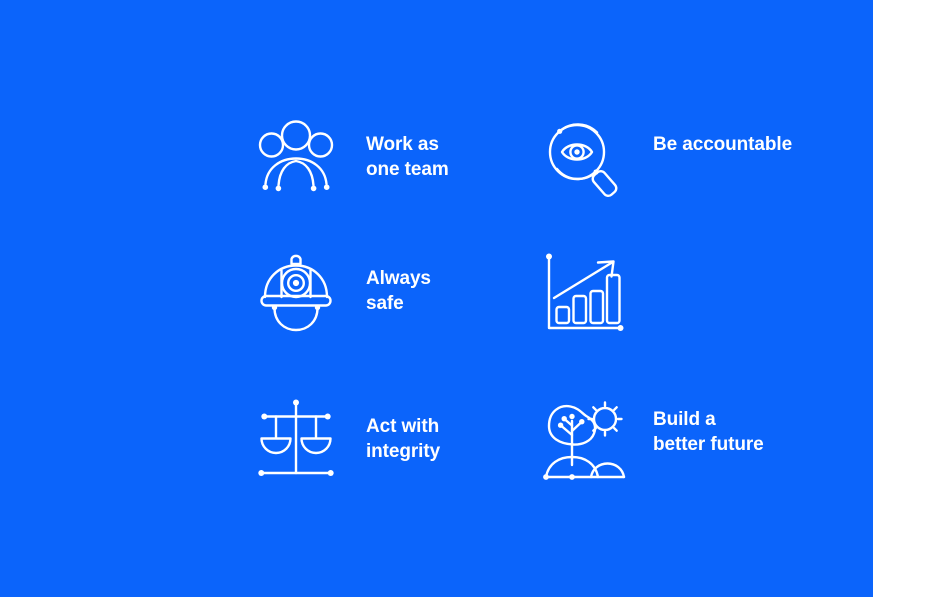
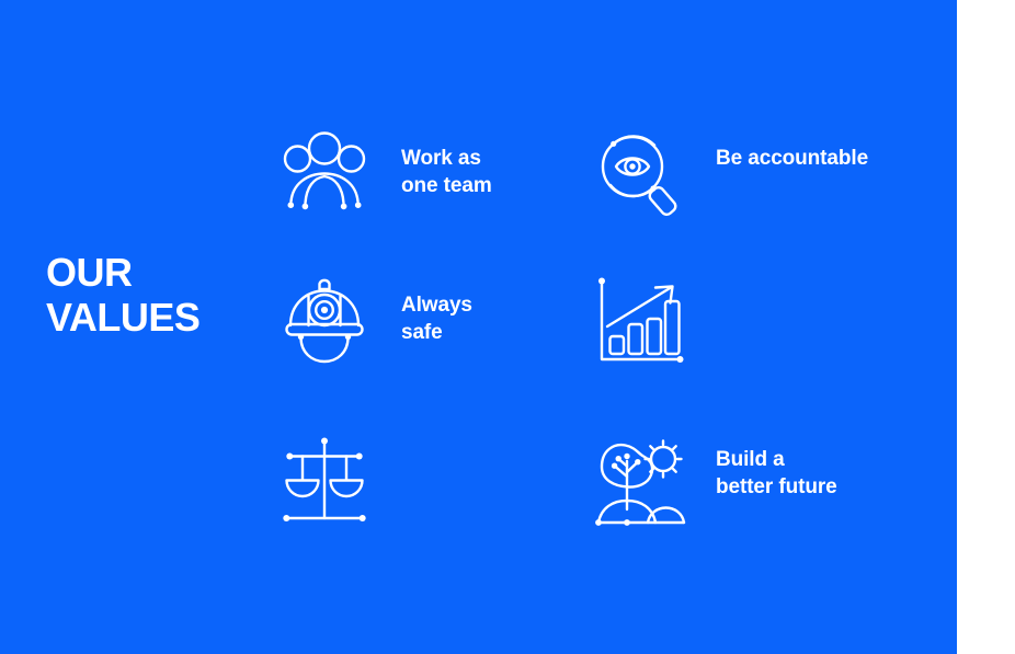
+ OUR
+ VALUES
  Work as
  one team
  Be accountable
  Always
  safe
- Act with
- integrity
  Build a
  better future
